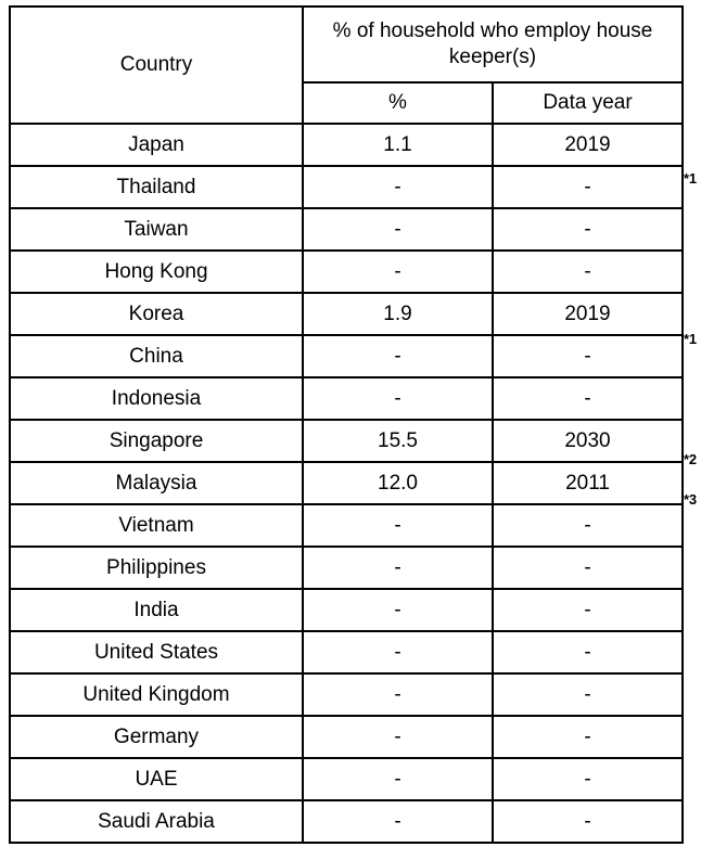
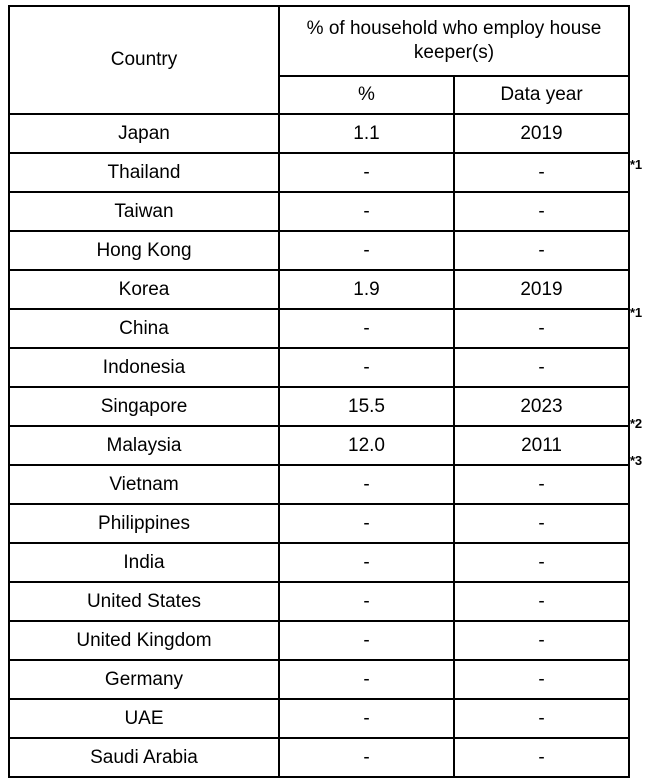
  Country	% of household who employ house keeper(s)
  %	Data year
  Japan	1.1	2019
  Thailand	-	-
  Taiwan	-	-
  Hong Kong	-	-
  Korea	1.9	2019
  China	-	-
  Indonesia	-	-
- Singapore	15.5	2030
+ Singapore	15.5	2023
  Malaysia	12.0	2011
  Vietnam	-	-
  Philippines	-	-
  India	-	-
  United States	-	-
  United Kingdom	-	-
  Germany	-	-
  UAE	-	-
  Saudi Arabia	-	-
  *1
  *1
  *2
  *3
